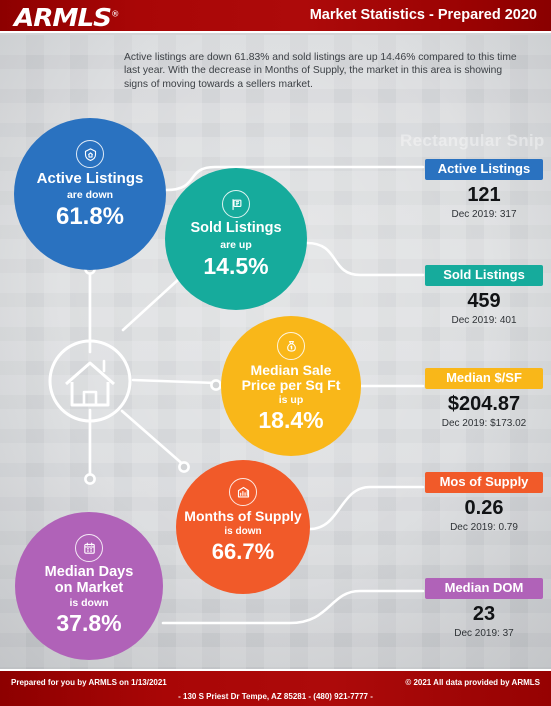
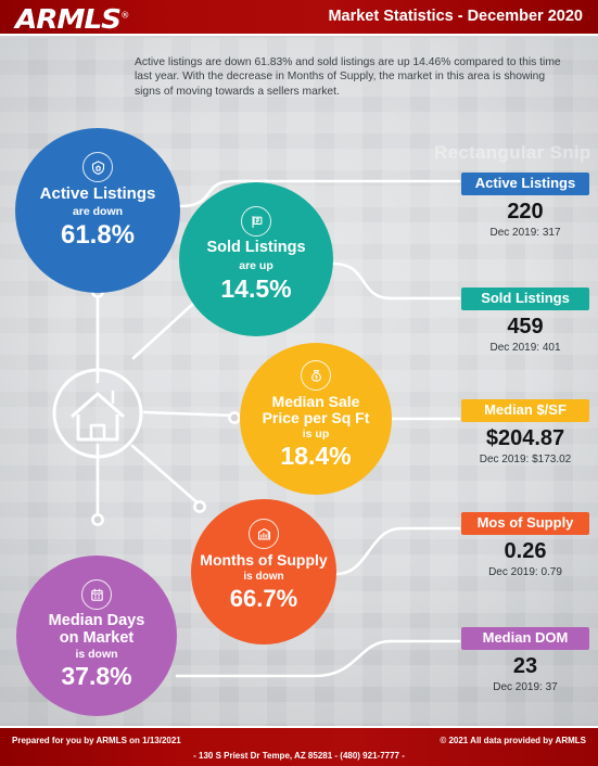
  ARMLS®
- Market Statistics - Prepared 2020
+ Market Statistics - December 2020
  Active listings are down 61.83% and sold listings are up 14.46% compared to this time last year. With the decrease in Months of Supply, the market in this area is showing signs of moving towards a sellers market.
  Rectangular Snip
  Active Listings
  are down
  61.8%
  Sold Listings
  are up
  14.5%
  Median Sale
  Price per Sq Ft
  is up
  18.4%
  Months of Supply
  is down
  66.7%
  Median Days
  on Market
  is down
  37.8%
  Active Listings
- 121
+ 220
  Dec 2019: 317
  Sold Listings
  459
  Dec 2019: 401
  Median $/SF
  $204.87
  Dec 2019: $173.02
  Mos of Supply
  0.26
  Dec 2019: 0.79
  Median DOM
  23
  Dec 2019: 37
  Prepared for you by ARMLS on 1/13/2021
  © 2021 All data provided by ARMLS
  - 130 S Priest Dr Tempe, AZ 85281 - (480) 921-7777 -
